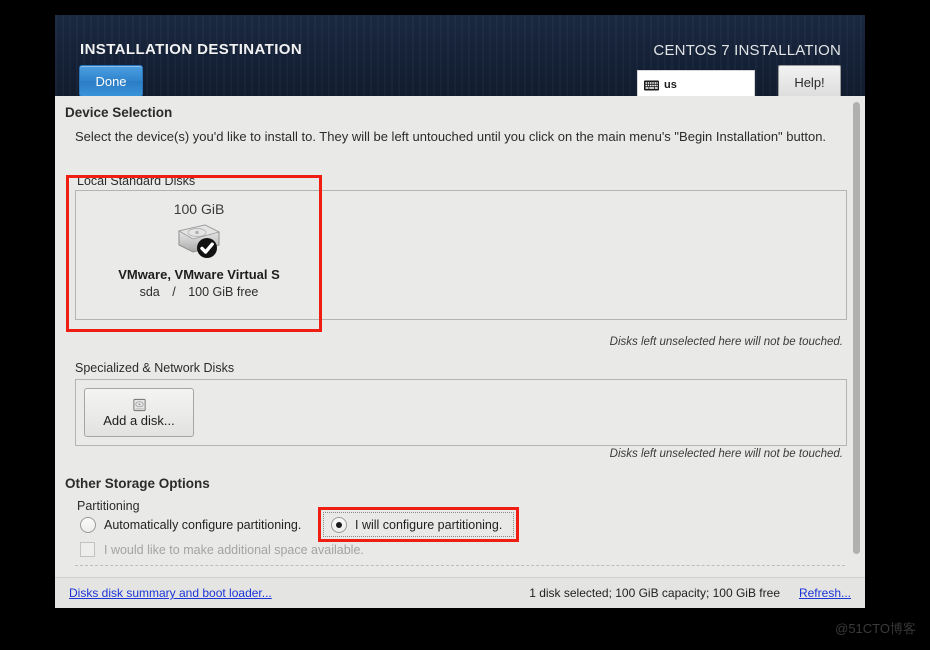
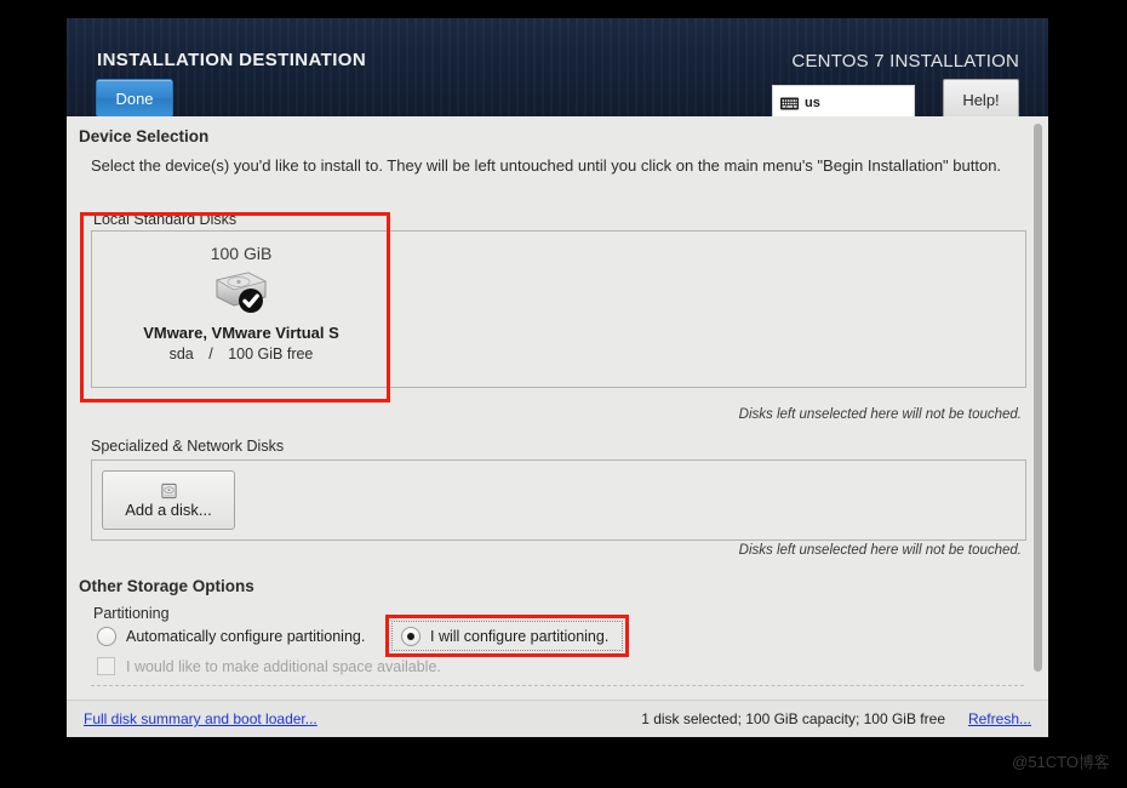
  INSTALLATION DESTINATION
  CENTOS 7 INSTALLATION
  Done
  us
  Help!
  Device Selection
  Select the device(s) you'd like to install to. They will be left untouched until you click on the main menu's "Begin Installation" button.
  Local Standard Disks
  100 GiB
  VMware, VMware Virtual S
  sda / 100 GiB free
  Disks left unselected here will not be touched.
  Specialized & Network Disks
  Add a disk...
  Disks left unselected here will not be touched.
  Other Storage Options
  Partitioning
  Automatically configure partitioning.
  I will configure partitioning.
  I would like to make additional space available.
- Disks disk summary and boot loader...
+ Full disk summary and boot loader...
  1 disk selected; 100 GiB capacity; 100 GiB free
  Refresh...
  @51CTO博客
